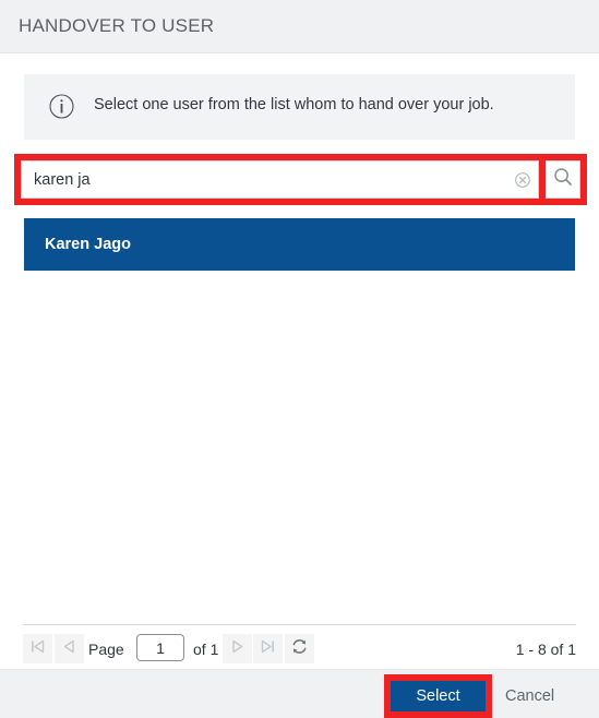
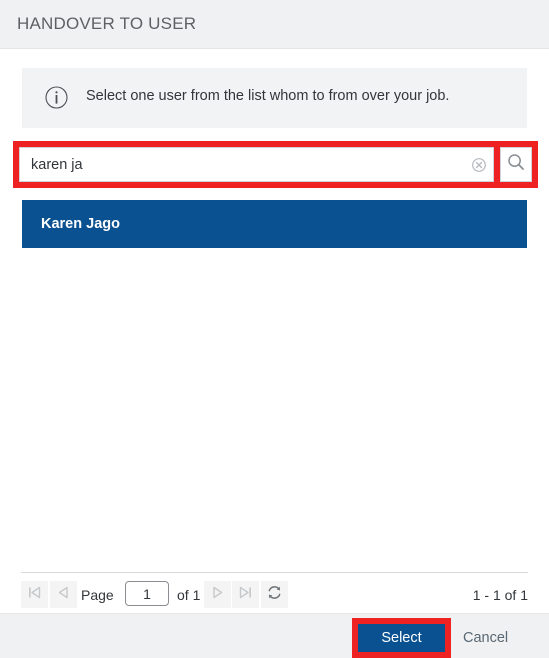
  HANDOVER TO USER
- Select one user from the list whom to hand over your job.
+ Select one user from the list whom to from over your job.
  karen ja
  Karen Jago
  Page
  1
  of 1
- 1 - 8 of 1
+ 1 - 1 of 1
  Select
  Cancel
